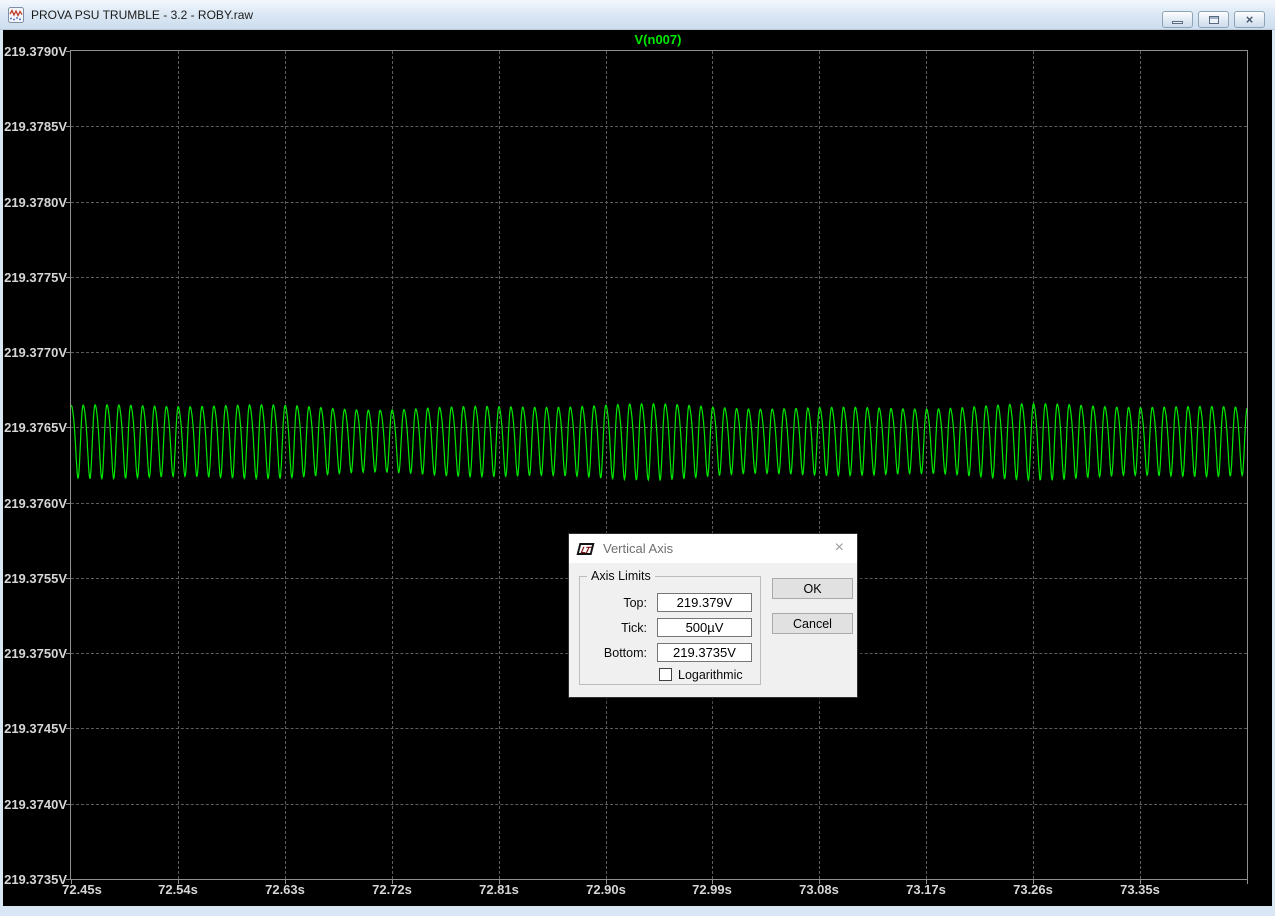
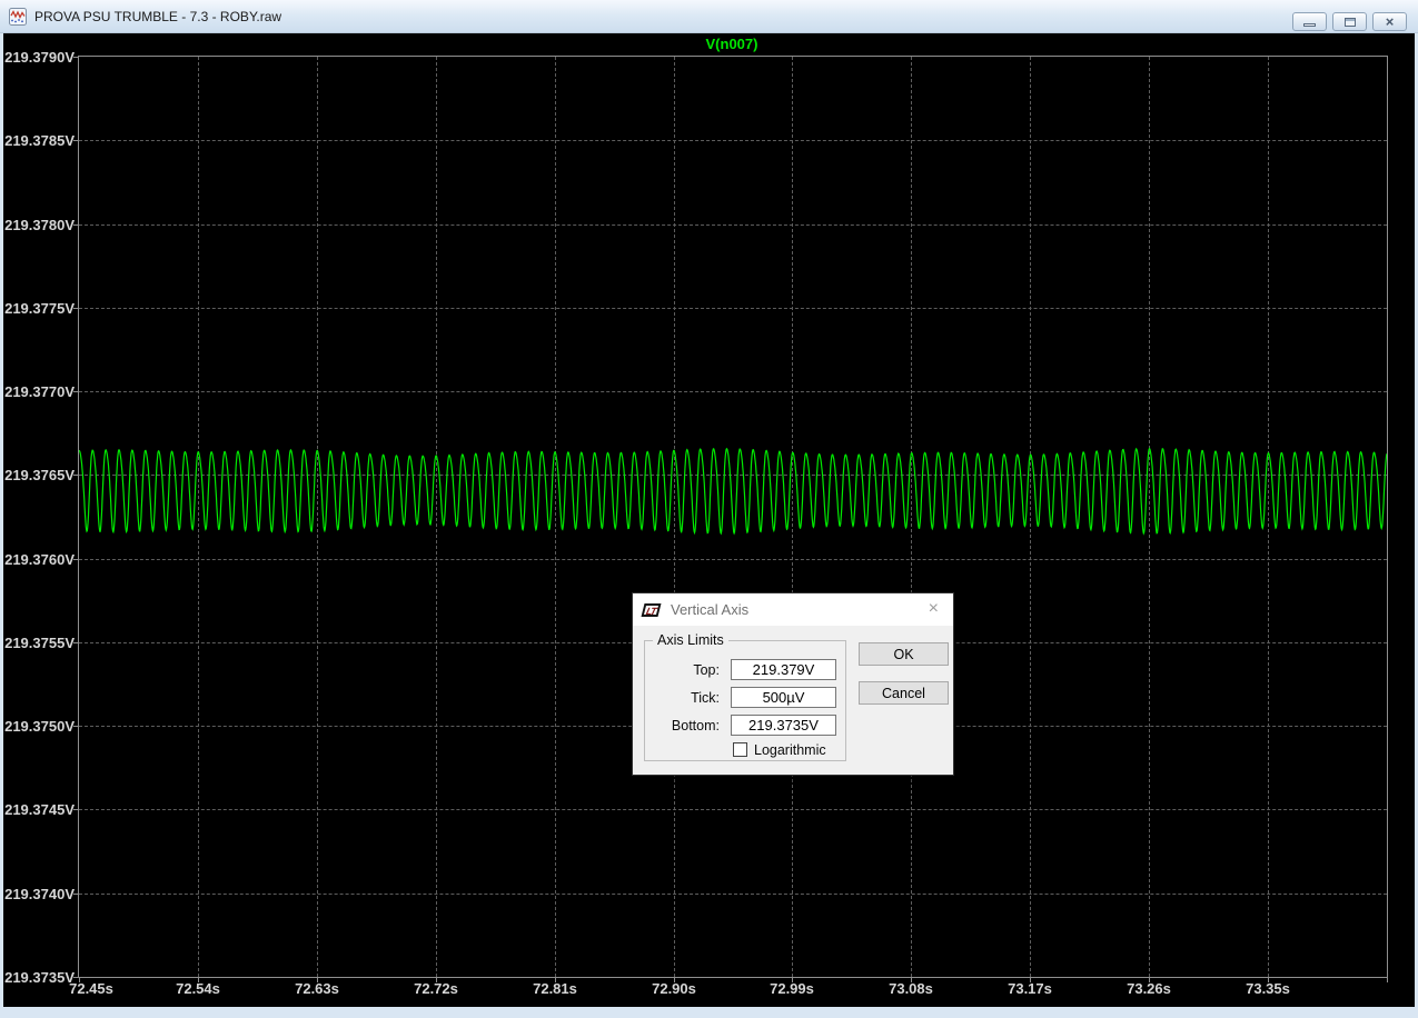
- PROVA PSU TRUMBLE - 3.2 - ROBY.raw
+ PROVA PSU TRUMBLE - 7.3 - ROBY.raw
  ×
  V(n007)
  Vertical Axis
  ×
  Axis Limits
  Top:
  219.379V
  Tick:
  500µV
  Bottom:
  219.3735V
  Logarithmic
  OK
  Cancel
  72.45s
  72.54s
  72.63s
  72.72s
  72.81s
  72.90s
  72.99s
  73.08s
  73.17s
  73.26s
  73.35s
  219.3790V
  219.3785V
  219.3780V
  219.3775V
  219.3770V
  219.3765V
  219.3760V
  219.3755V
  219.3750V
  219.3745V
  219.3740V
  219.3735V
